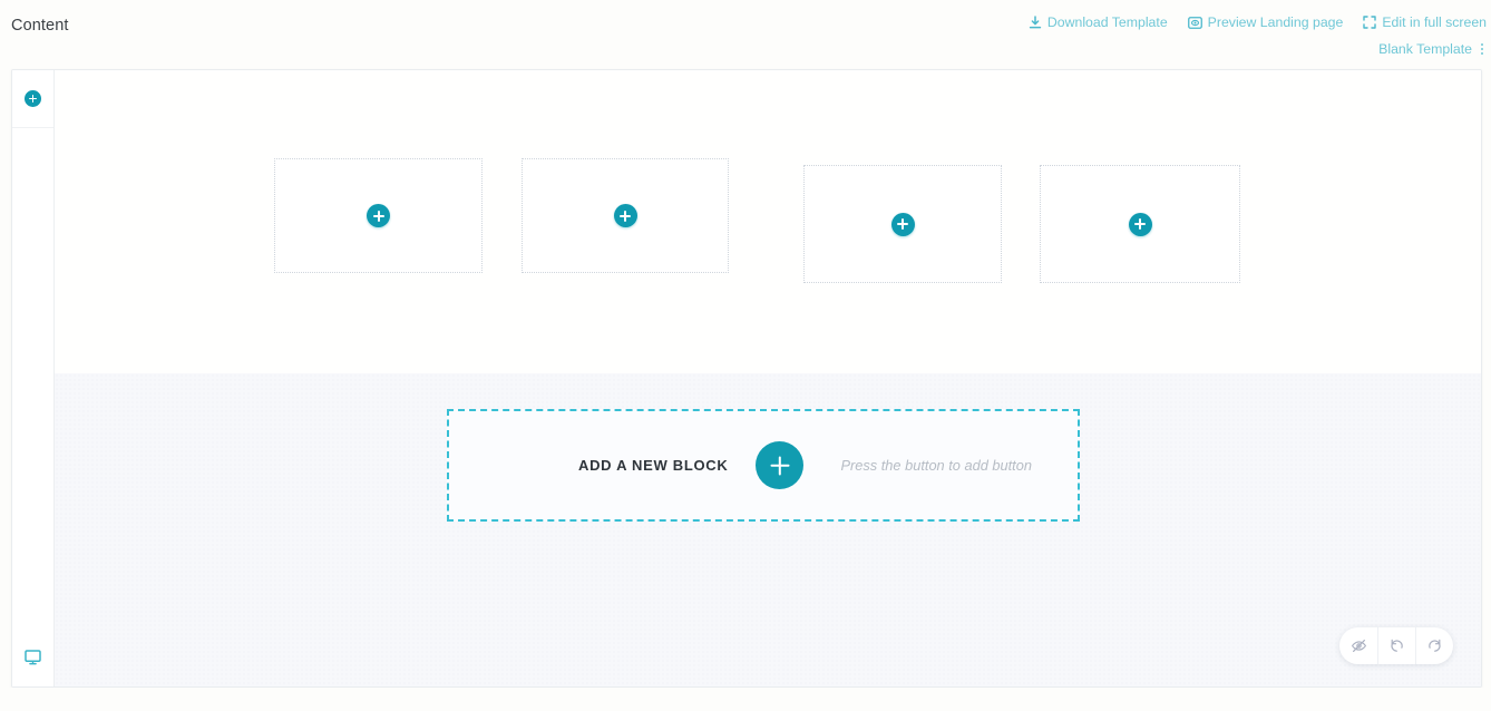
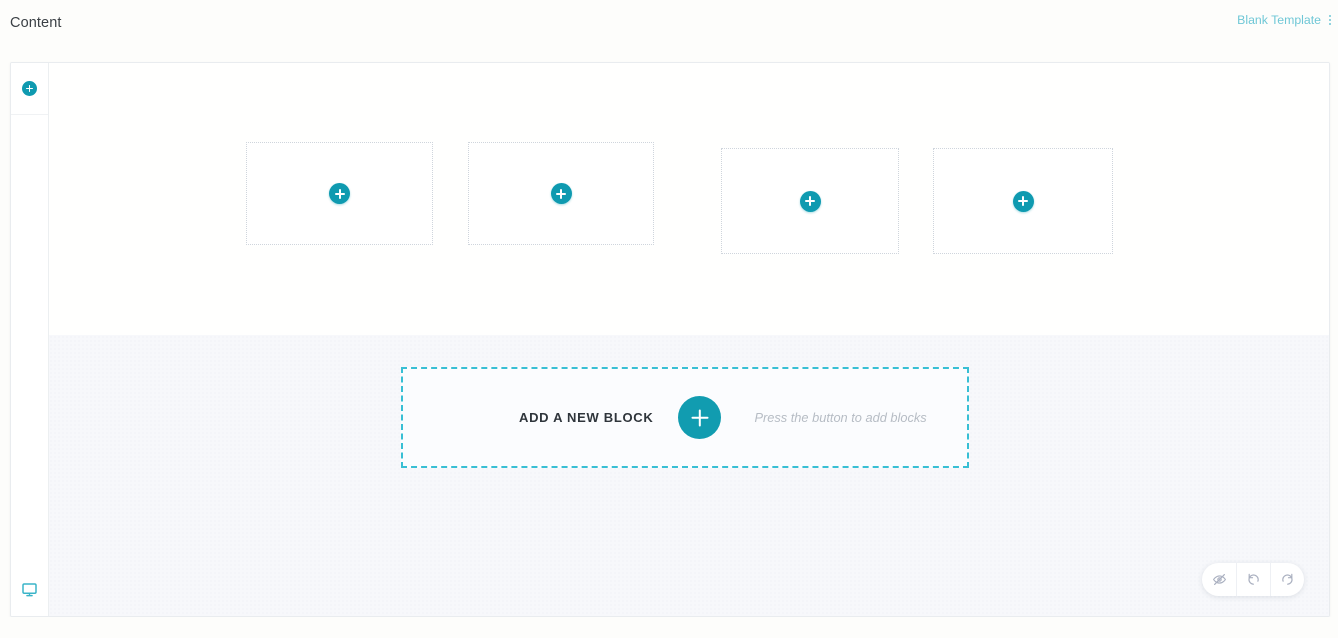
  Content
- Download Template
- Preview Landing page
- Edit in full screen
  Blank Template
  ADD A NEW BLOCK
- Press the button to add button
+ Press the button to add blocks
